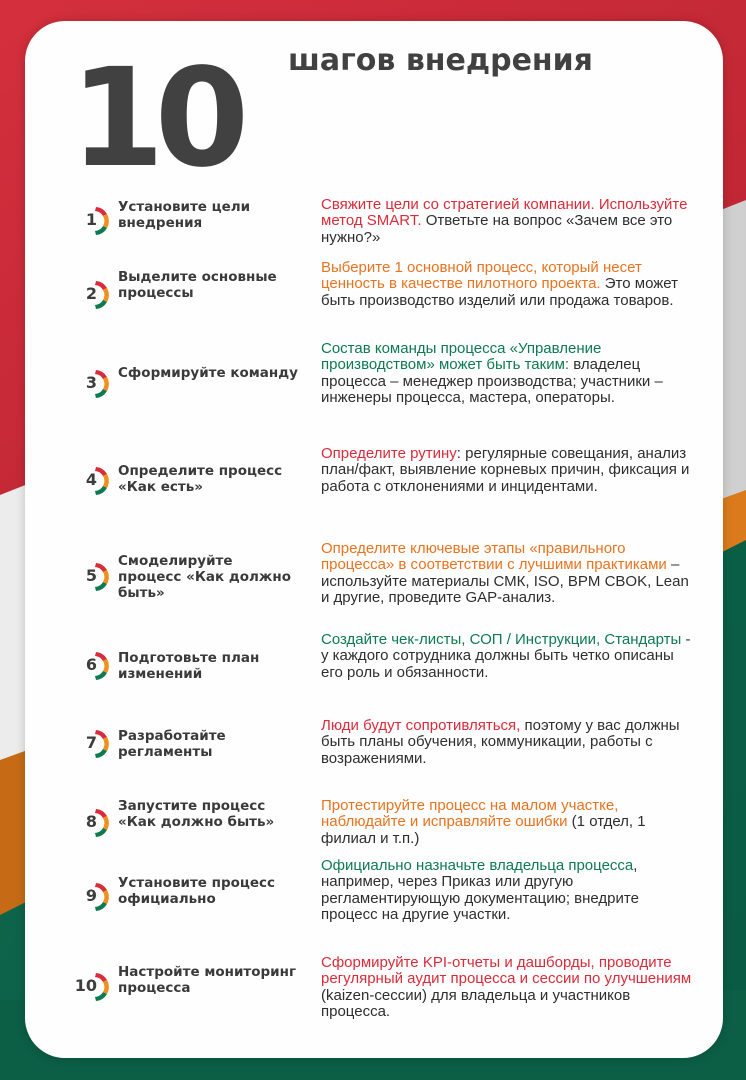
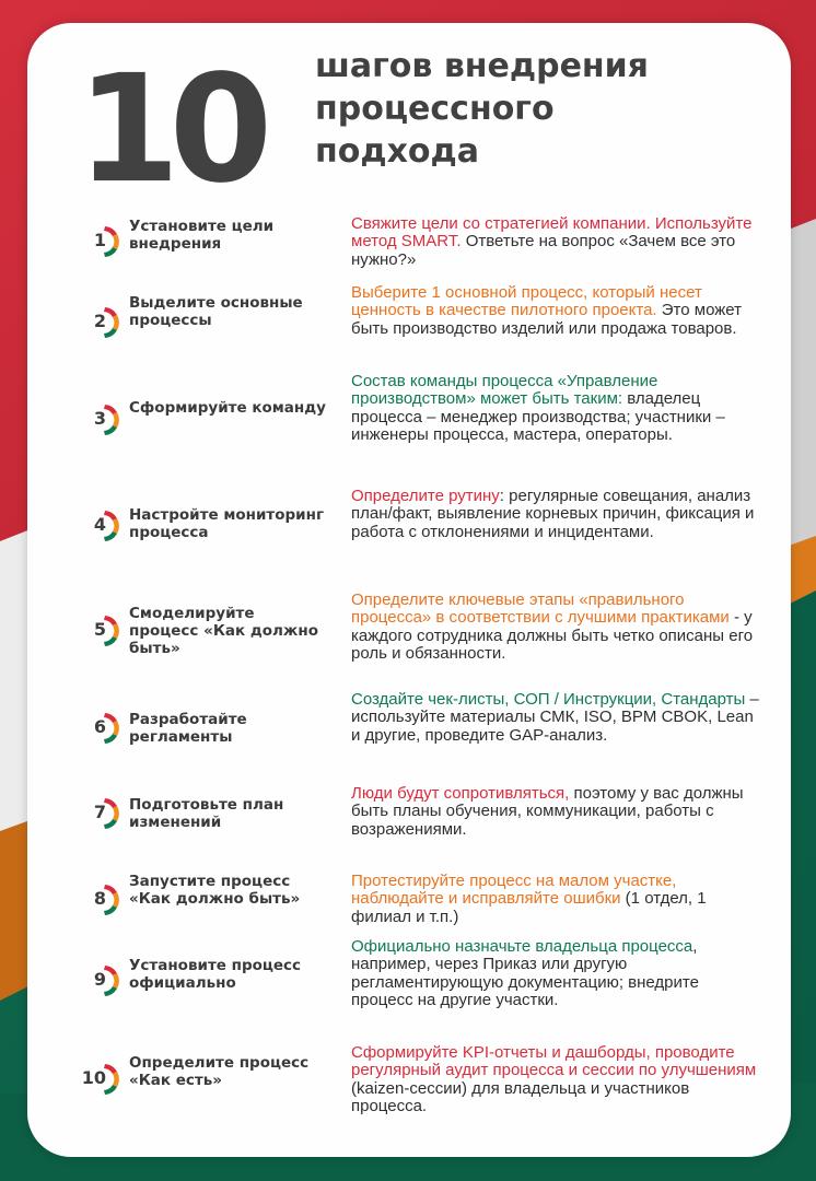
  10
  шагов внедрения
+ процессного
+ подхода
  1
  Установите цели внедрения
  Свяжите цели со стратегией компании. Используйте метод SMART. Ответьте на вопрос «Зачем все это нужно?»
  2
  Выделите основные процессы
  Выберите 1 основной процесс, который несет ценность в качестве пилотного проекта. Это может быть производство изделий или продажа товаров.
  3
  Сформируйте команду
  Состав команды процесса «Управление производством» может быть таким: владелец процесса – менеджер производства; участники – инженеры процесса, мастера, операторы.
  4
- Определите процесс «Как есть»
+ Настройте мониторинг процесса
  Определите рутину: регулярные совещания, анализ план/факт, выявление корневых причин, фиксация и работа с отклонениями и инцидентами.
  5
  Смоделируйте процесс «Как должно быть»
- Определите ключевые этапы «правильного процесса» в соответствии с лучшими практиками – используйте материалы СМК, ISO, BPM CBOK, Lean и другие, проведите GAP-анализ.
+ Определите ключевые этапы «правильного процесса» в соответствии с лучшими практиками - у каждого сотрудника должны быть четко описаны его роль и обязанности.
  6
- Подготовьте план изменений
+ Разработайте регламенты
- Создайте чек-листы, СОП / Инструкции, Стандарты - у каждого сотрудника должны быть четко описаны его роль и обязанности.
+ Создайте чек-листы, СОП / Инструкции, Стандарты – используйте материалы СМК, ISO, BPM CBOK, Lean и другие, проведите GAP-анализ.
  7
- Разработайте регламенты
+ Подготовьте план изменений
  Люди будут сопротивляться, поэтому у вас должны быть планы обучения, коммуникации, работы с возражениями.
  8
  Запустите процесс «Как должно быть»
  Протестируйте процесс на малом участке, наблюдайте и исправляйте ошибки (1 отдел, 1 филиал и т.п.)
  9
  Установите процесс официально
  Официально назначьте владельца процесса, например, через Приказ или другую регламентирующую документацию; внедрите процесс на другие участки.
  10
- Настройте мониторинг процесса
+ Определите процесс «Как есть»
  Сформируйте KPI-отчеты и дашборды, проводите регулярный аудит процесса и сессии по улучшениям (kaizen-сессии) для владельца и участников процесса.
